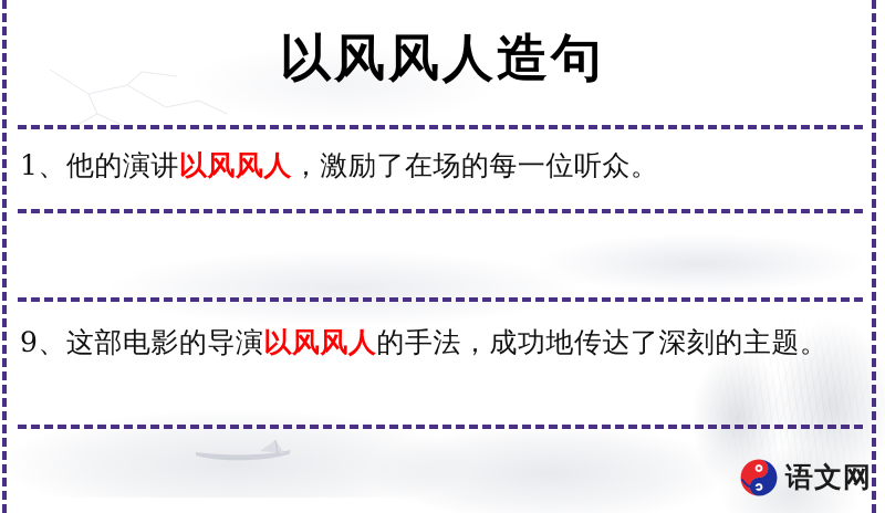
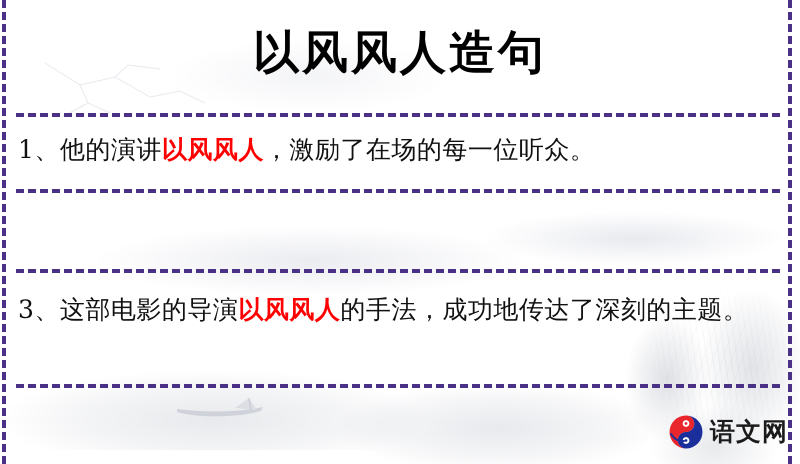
  以风风人造句
  1、他的演讲以风风人，激励了在场的每一位听众。
- 9、这部电影的导演以风风人的手法，成功地传达了深刻的主题。
+ 3、这部电影的导演以风风人的手法，成功地传达了深刻的主题。
  语文网
